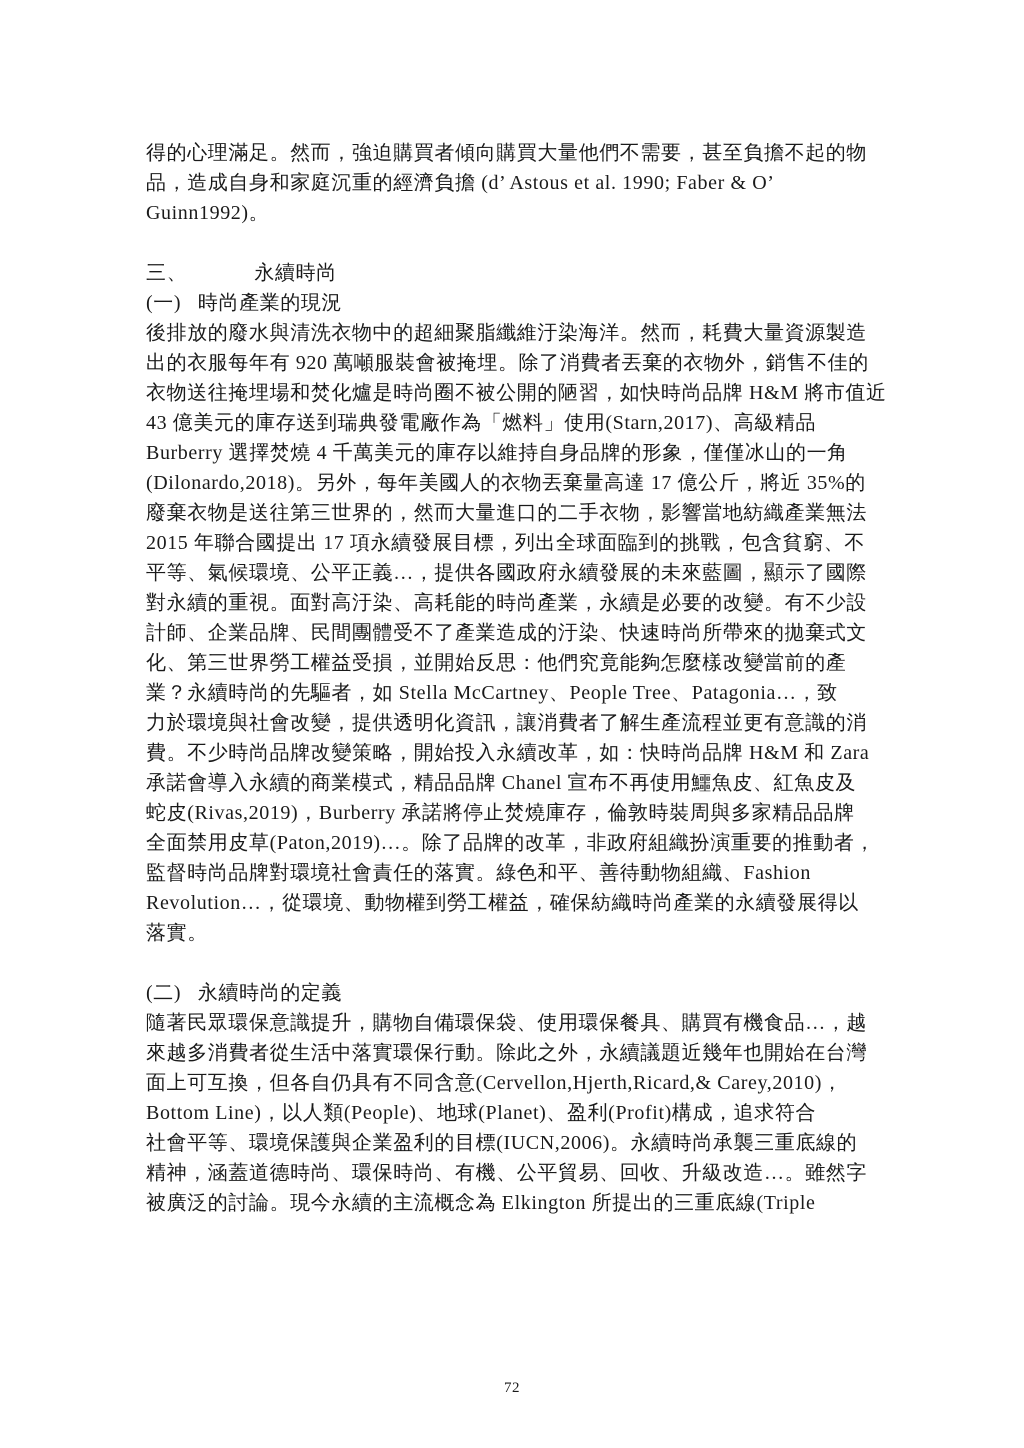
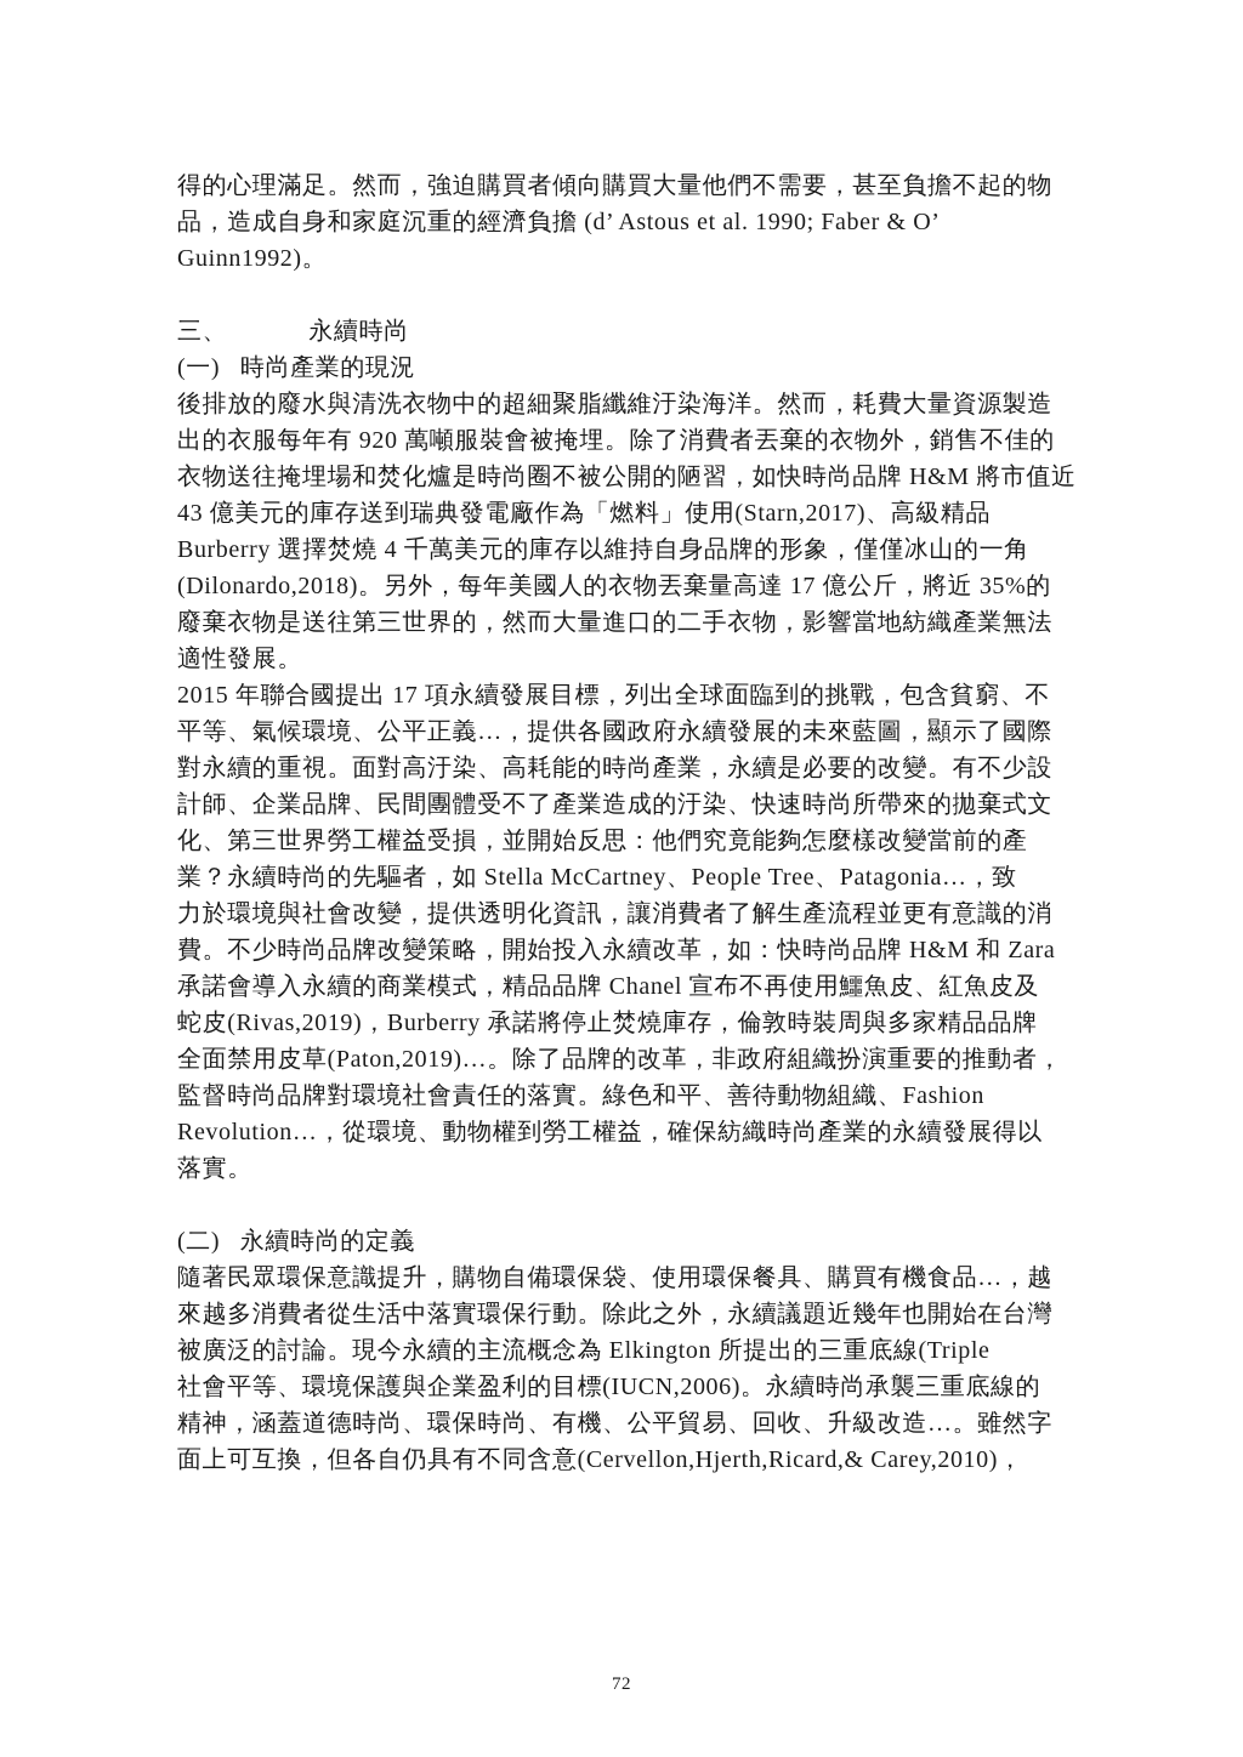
  得的心理滿足。然而，強迫購買者傾向購買大量他們不需要，甚至負擔不起的物
  品，造成自身和家庭沉重的經濟負擔 (d’ Astous et al. 1990; Faber & O’
  Guinn1992)。
  三、 永續時尚
  (一) 時尚產業的現況
  後排放的廢水與清洗衣物中的超細聚脂纖維汙染海洋。然而，耗費大量資源製造
  出的衣服每年有 920 萬噸服裝會被掩埋。除了消費者丟棄的衣物外，銷售不佳的
  衣物送往掩埋場和焚化爐是時尚圈不被公開的陋習，如快時尚品牌 H&M 將市值近
  43 億美元的庫存送到瑞典發電廠作為「燃料」使用(Starn,2017)、高級精品
  Burberry 選擇焚燒 4 千萬美元的庫存以維持自身品牌的形象，僅僅冰山的一角
  (Dilonardo,2018)。另外，每年美國人的衣物丟棄量高達 17 億公斤，將近 35%的
  廢棄衣物是送往第三世界的，然而大量進口的二手衣物，影響當地紡織產業無法
+ 適性發展。
  2015 年聯合國提出 17 項永續發展目標，列出全球面臨到的挑戰，包含貧窮、不
  平等、氣候環境、公平正義…，提供各國政府永續發展的未來藍圖，顯示了國際
  對永續的重視。面對高汙染、高耗能的時尚產業，永續是必要的改變。有不少設
  計師、企業品牌、民間團體受不了產業造成的汙染、快速時尚所帶來的拋棄式文
  化、第三世界勞工權益受損，並開始反思：他們究竟能夠怎麼樣改變當前的產
  業？永續時尚的先驅者，如 Stella McCartney、People Tree、Patagonia…，致
  力於環境與社會改變，提供透明化資訊，讓消費者了解生產流程並更有意識的消
  費。不少時尚品牌改變策略，開始投入永續改革，如：快時尚品牌 H&M 和 Zara
  承諾會導入永續的商業模式，精品品牌 Chanel 宣布不再使用鱷魚皮、紅魚皮及
  蛇皮(Rivas,2019)，Burberry 承諾將停止焚燒庫存，倫敦時裝周與多家精品品牌
  全面禁用皮草(Paton,2019)…。除了品牌的改革，非政府組織扮演重要的推動者，
  監督時尚品牌對環境社會責任的落實。綠色和平、善待動物組織、Fashion
  Revolution…，從環境、動物權到勞工權益，確保紡織時尚產業的永續發展得以
  落實。
  (二) 永續時尚的定義
  隨著民眾環保意識提升，購物自備環保袋、使用環保餐具、購買有機食品…，越
  來越多消費者從生活中落實環保行動。除此之外，永續議題近幾年也開始在台灣
- 面上可互換，但各自仍具有不同含意(Cervellon,Hjerth,Ricard,& Carey,2010)，
+ 被廣泛的討論。現今永續的主流概念為 Elkington 所提出的三重底線(Triple
- Bottom Line)，以人類(People)、地球(Planet)、盈利(Profit)構成，追求符合
  社會平等、環境保護與企業盈利的目標(IUCN,2006)。永續時尚承襲三重底線的
  精神，涵蓋道德時尚、環保時尚、有機、公平貿易、回收、升級改造…。雖然字
- 被廣泛的討論。現今永續的主流概念為 Elkington 所提出的三重底線(Triple
+ 面上可互換，但各自仍具有不同含意(Cervellon,Hjerth,Ricard,& Carey,2010)，
  72
